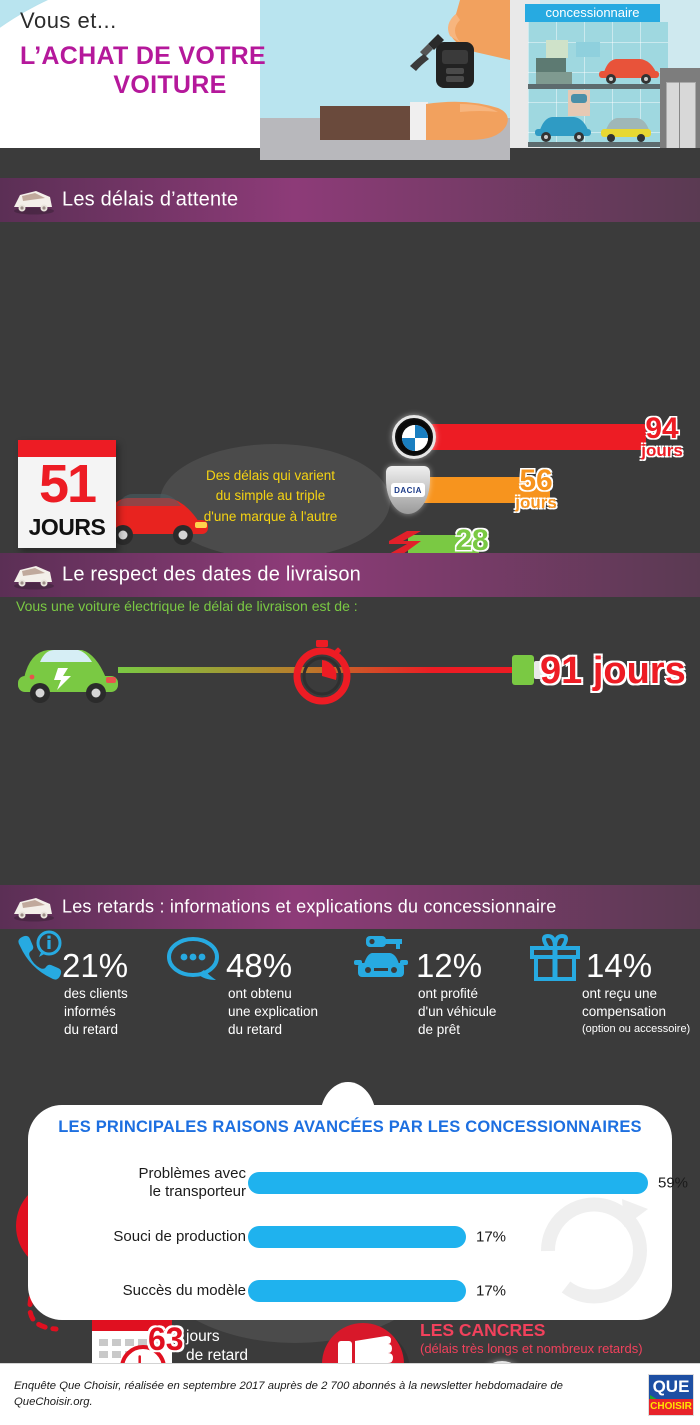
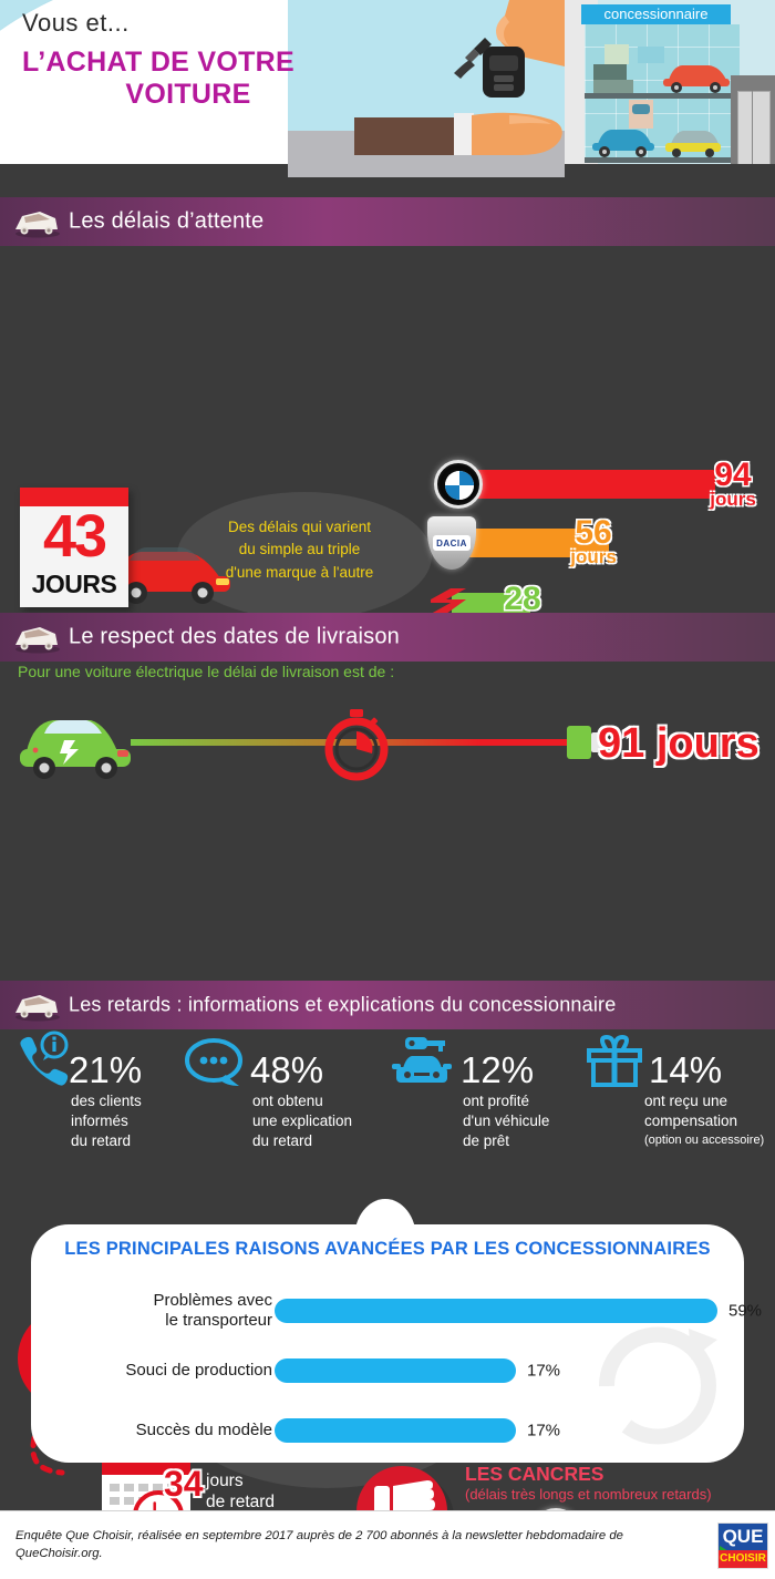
  Vous et...
  L’ACHAT DE VOTRE
  VOITURE
  concessionnaire
  Les délais d’attente
- 51
+ 43
  JOURS
  Des délais qui varient
  du simple au triple
  d'une marque à l'autre
  94
  jours
  DACIA
  56
  jours
  28
- Vous une voiture électrique le délai de livraison est de :
+ Pour une voiture électrique le délai de livraison est de :
  91 jours
  Le respect des dates de livraison
  LES CANCRES
  (délais très longs et nombreux retards)
- 63
+ 34
  jours
  de retard
  Les retards : informations et explications du concessionnaire
  21%
  des clients
  informés
  du retard
  48%
  ont obtenu
  une explication
  du retard
  12%
  ont profité
  d'un véhicule
  de prêt
  14%
  ont reçu une
  compensation
  (option ou accessoire)
  LES PRINCIPALES RAISONS AVANCÉES PAR LES CONCESSIONNAIRES
  Problèmes avec
  le transporteur
  59%
  Souci de production
  17%
  Succès du modèle
  17%
  Enquête Que Choisir, réalisée en septembre 2017 auprès de 2 700 abonnés à la newsletter hebdomadaire de QueChoisir.org.
  QUE
  CHOISIR
